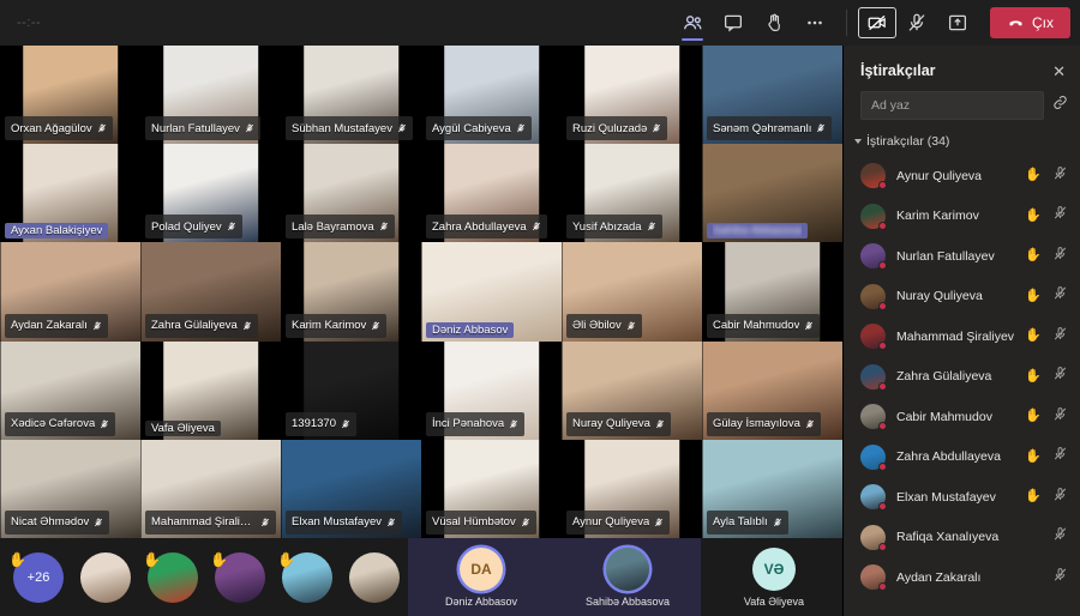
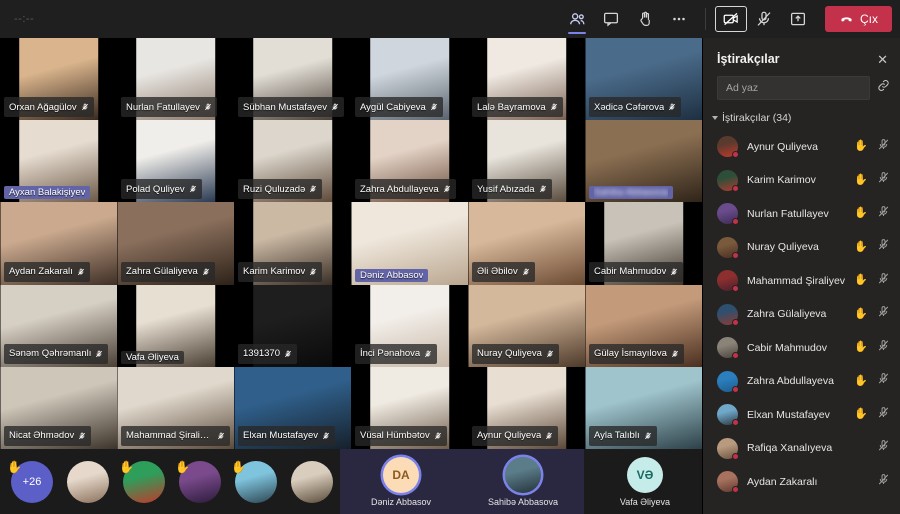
  --:--
  Çıx
  Orxan Ağagülov
  Nurlan Fatullayev
  Sübhan Mustafayev
  Aygül Cabiyeva
- Ruzi Quluzadə
+ Lalə Bayramova
- Sənəm Qəhrəmanlı
+ Xədicə Cəfərova
  Ayxan Balakişiyev
  Polad Quliyev
- Lalə Bayramova
+ Ruzi Quluzadə
  Zahra Abdullayeva
  Yusif Abızada
  Sahibə Abbasova
  Aydan Zakaralı
  Zahra Gülaliyeva
  Karim Karimov
  Dəniz Abbasov
  Əli Əbilov
  Cabir Mahmudov
- Xədicə Cəfərova
+ Sənəm Qəhrəmanlı
  Vafa Əliyeva
  1391370
  İnci Pənahova
  Nuray Quliyeva
  Gülay İsmayılova
  Nicat Əhmədov
  Mahammad Şiraliyev
  Elxan Mustafayev
  Vüsal Hümbətov
  Aynur Quliyeva
  Ayla Talıblı
  ✋
  +26
  ✋
  ✋
  ✋
  DA
  Dəniz Abbasov
  Sahibə Abbasova
  VƏ
  Vafa Əliyeva
  İştirakçılar
  ✕
  Ad yaz
  İştirakçılar (34)
  Aynur Quliyeva
  ✋
  Karim Karimov
  ✋
  Nurlan Fatullayev
  ✋
  Nuray Quliyeva
  ✋
  Mahammad Şiraliyev
  ✋
  Zahra Gülaliyeva
  ✋
  Cabir Mahmudov
  ✋
  Zahra Abdullayeva
  ✋
  Elxan Mustafayev
  ✋
  Rafiqa Xanalıyeva
  Aydan Zakaralı
